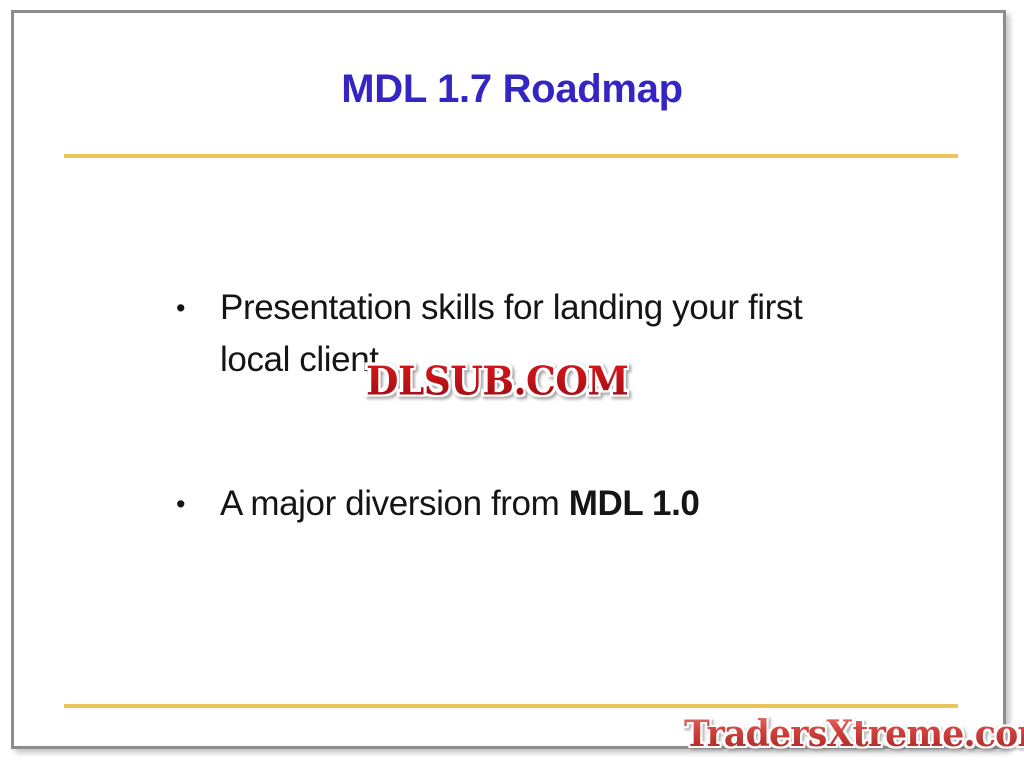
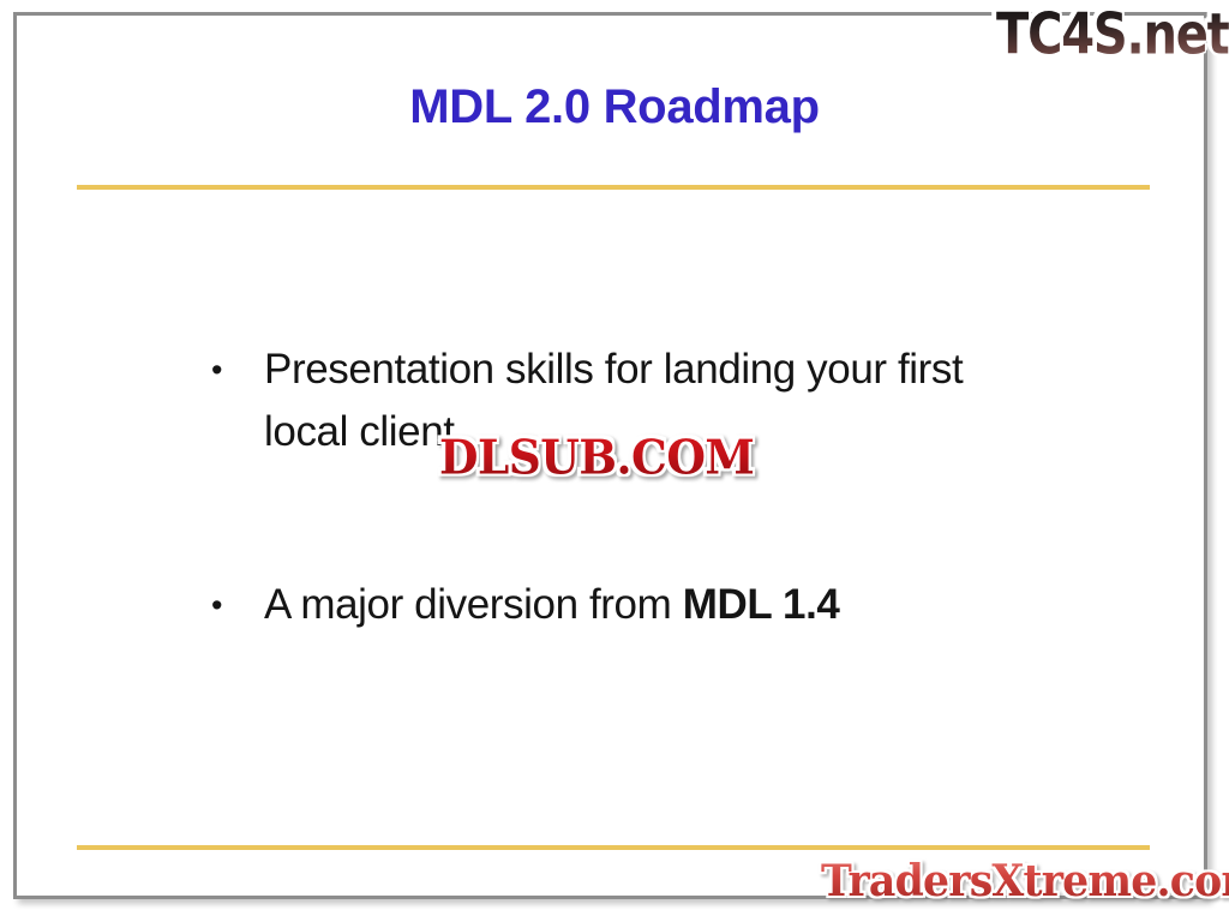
- MDL 1.7 Roadmap
+ MDL 2.0 Roadmap
  •
  Presentation skills for landing your first local clien
  •
- A major diversion from MDL 1.0
+ A major diversion from MDL 1.4
  DLSUB.COM
+ TC4S.net
  TradersXtreme.co
